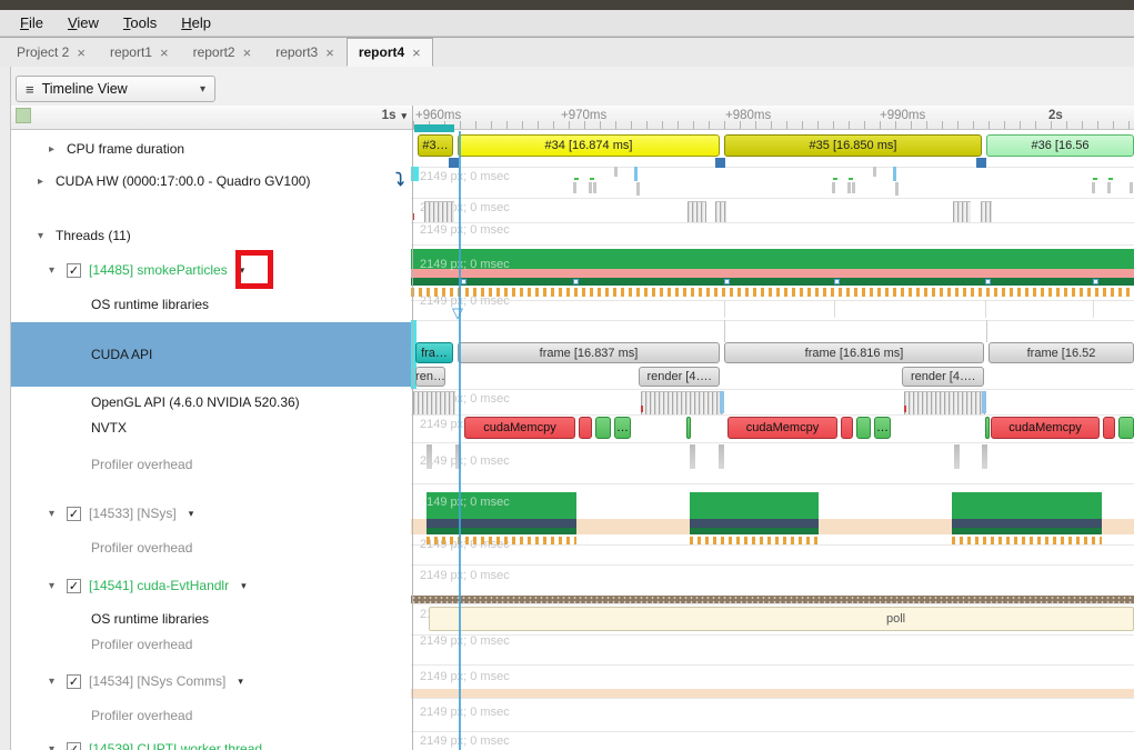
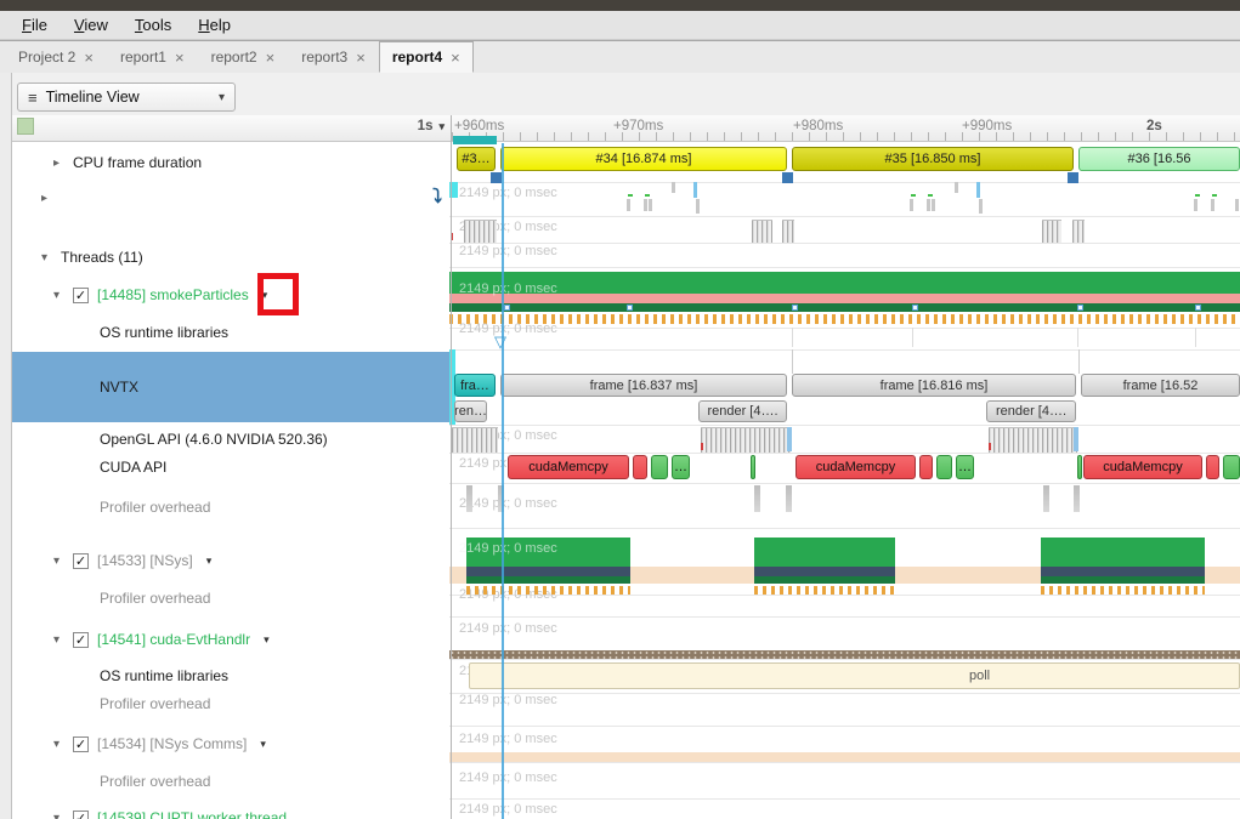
  File
  View
  Tools
  Help
  Project 2
  ×
  report1
  ×
  report2
  ×
  report3
  ×
  report4
  ×
  ≡
  Timeline View
  ▾
  1s ▾
  ▸
  CPU frame duration
  ▸
- CUDA HW (0000:17:00.0 - Quadro GV100)
  ⤵
  ▾
  Threads (11)
  ▾
  ✓
  [14485] smokeParticles
  ▾
  OS runtime libraries
- CUDA API
+ NVTX
  OpenGL API (4.6.0 NVIDIA 520.36)
- NVTX
+ CUDA API
  Profiler overhead
  ▾
  ✓
  [14533] [NSys]
  ▾
  Profiler overhead
  ▾
  ✓
  [14541] cuda-EvtHandlr
  ▾
  OS runtime libraries
  Profiler overhead
  ▾
  ✓
  [14534] [NSys Comms]
  ▾
  Profiler overhead
  ▾
  [14539] CUPTI worker thread
  +960ms
  +970ms
  +980ms
  +990ms
  2s
  2149 px; 0 msec
  2149 px; 0 msec
  2149 px; 0 msec
  2149 px; 0 msec
  249 p; 0 msec
  2149 px; 0 msec
  2149 px; 0 msec
  2149 px; 0 msec
  2149 px; 0 msec
  2149 px; 0 msec
  2149 px; 0 msec
  2149 px; 0 msec
  poll
  #3…
  #34 [16.874 ms]
  #35 [16.850 ms]
  #36 [16.56
  fra…
  frame [16.837 ms]
  frame [16.816 ms]
  frame [16.52
  ren…
  render [4….
  render [4….
  cudaMemcpy
  …
  cudaMemcpy
  …
  cudaMemcpy
  ▽
